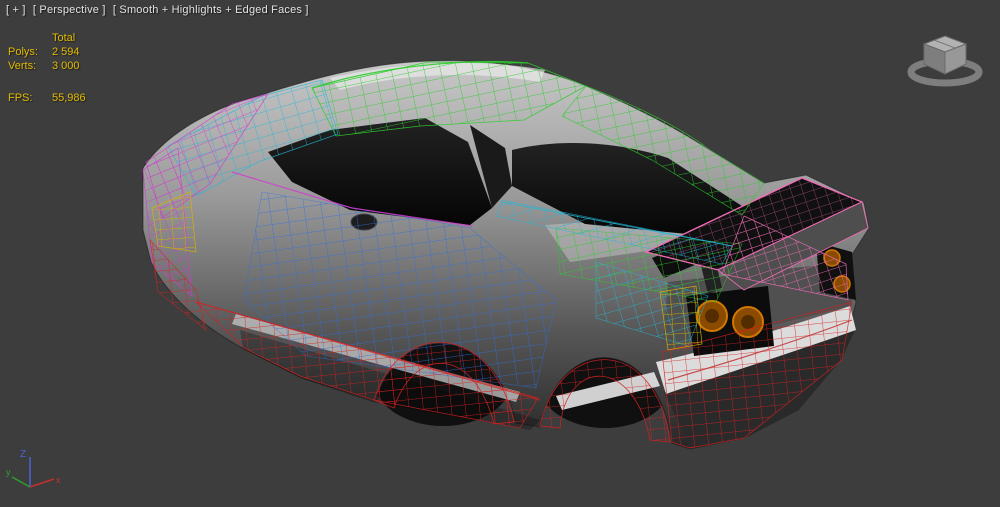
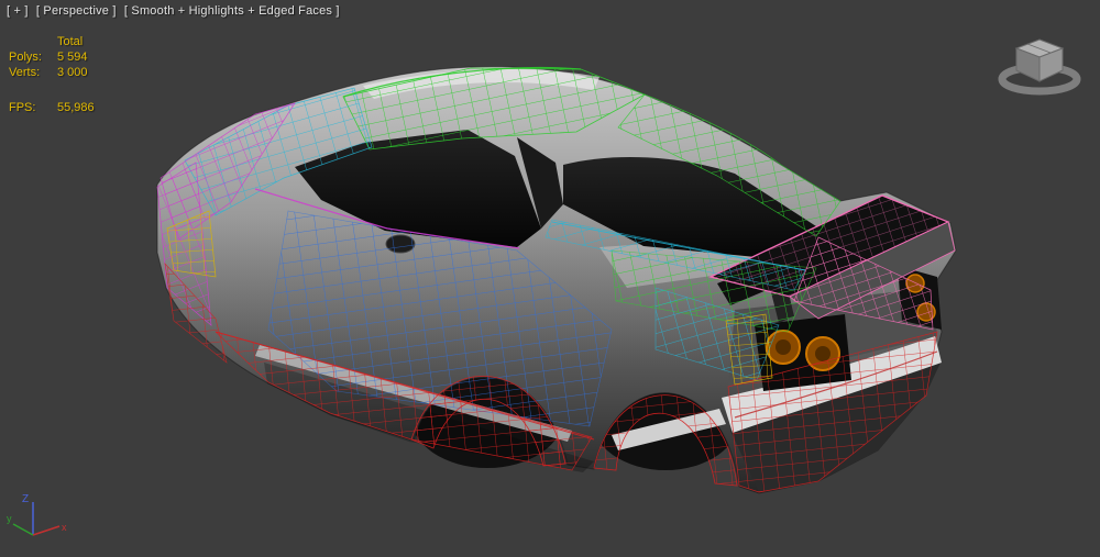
  [ + ] [ Perspective ] [ Smooth + Highlights + Edged Faces ]
  Total
  Polys:
- 2 594
+ 5 594
  Verts:
  3 000
  FPS:
  55,986
  Z
  x
  y
